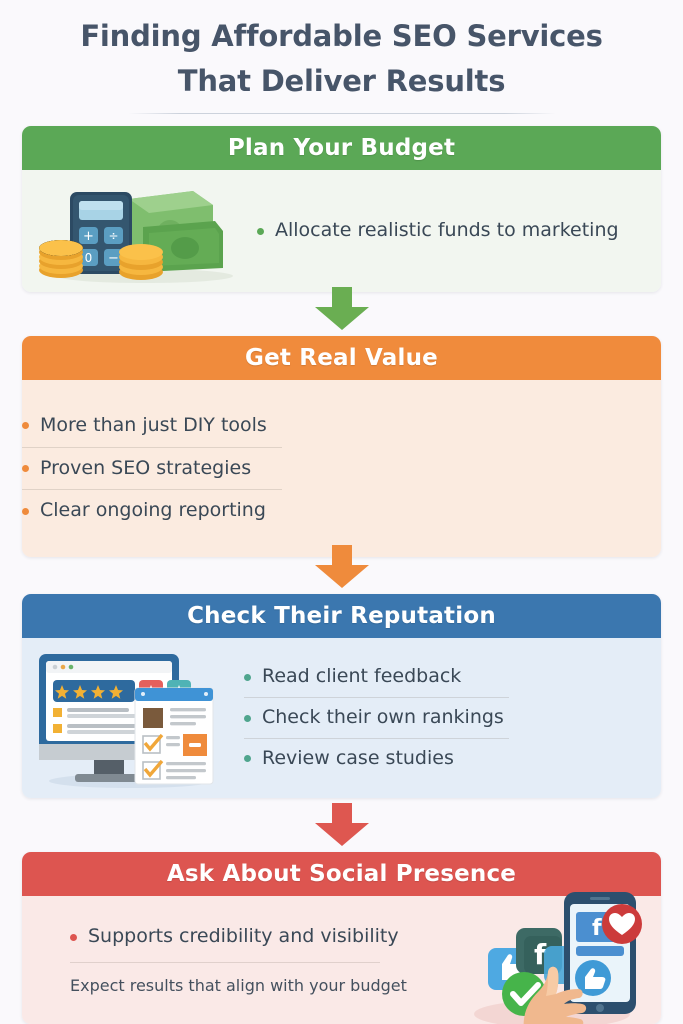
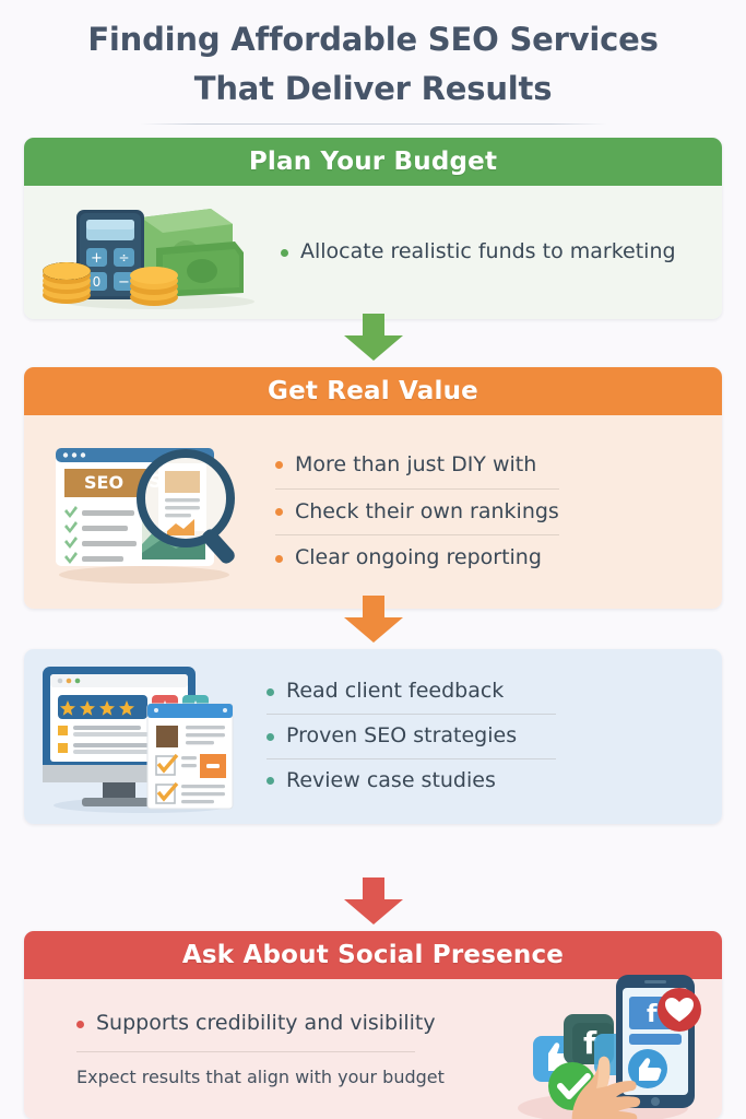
  Finding Affordable SEO Services
  That Deliver Results
  Plan Your Budget
  +
  ÷
  0
  −
  Allocate realistic funds to marketing
  Get Real Value
+ SEO
+ S
- More than just DIY tools
+ More than just DIY with
- Proven SEO strategies
+ Check their own rankings
  Clear ongoing reporting
- Check Their Reputation
  Read client feedback
- Check their own rankings
+ Proven SEO strategies
  Review case studies
  Ask About Social Presence
  Supports credibility and visibility
  Expect results that align with your budget
  f
  f
